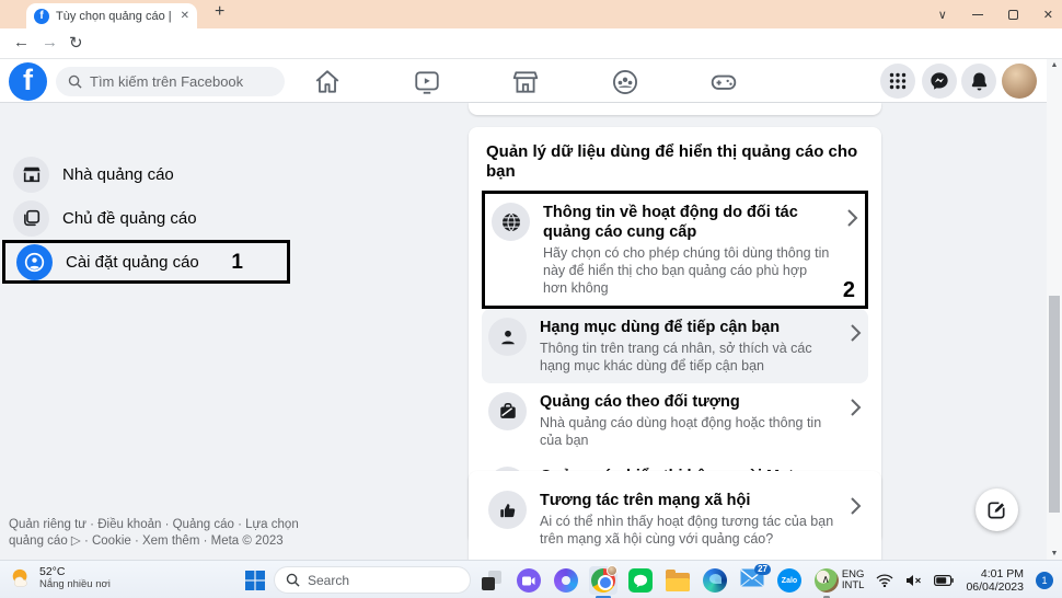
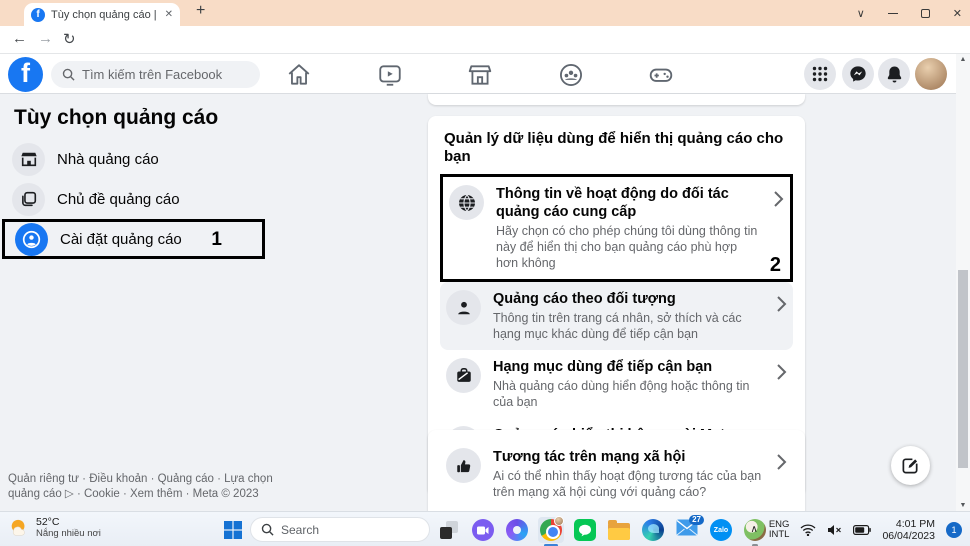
  f
  ✕
  +
  ∨
  ✕
  ←
  →
  ↻
  f
  Tìm kiếm trên Facebook
+ Tùy chọn quảng cáo
  Nhà quảng cáo
  Chủ đề quảng cáo
  Cài đặt quảng cáo
  1
  Quản lý dữ liệu dùng để hiển thị quảng cáo cho bạn
  Thông tin về hoạt động do đối tác quảng cáo cung cấp
  Hãy chọn có cho phép chúng tôi dùng thông tin này để hiển thị cho bạn quảng cáo phù hợp hơn không
  2
- Hạng mục dùng để tiếp cận bạn
+ Quảng cáo theo đối tượng
  Thông tin trên trang cá nhân, sở thích và các hạng mục khác dùng để tiếp cận bạn
- Quảng cáo theo đối tượng
+ Hạng mục dùng để tiếp cận bạn
- Nhà quảng cáo dùng hoạt động hoặc thông tin của bạn
+ Nhà quảng cáo dùng hiển động hoặc thông tin của bạn
  Tương tác trên mạng xã hội
  Ai có thể nhìn thấy hoạt động tương tác của bạn trên mạng xã hội cùng với quảng cáo?
  Quản riêng tư · Điều khoản · Quảng cáo · Lựa chọn quảng cáo ▷ · Cookie · Xem thêm · Meta © 2023
  52°C
  Nắng nhiều nơi
  Search
  27
  ∧
  ENG
  INTL
  4:01 PM
  06/04/2023
  1
